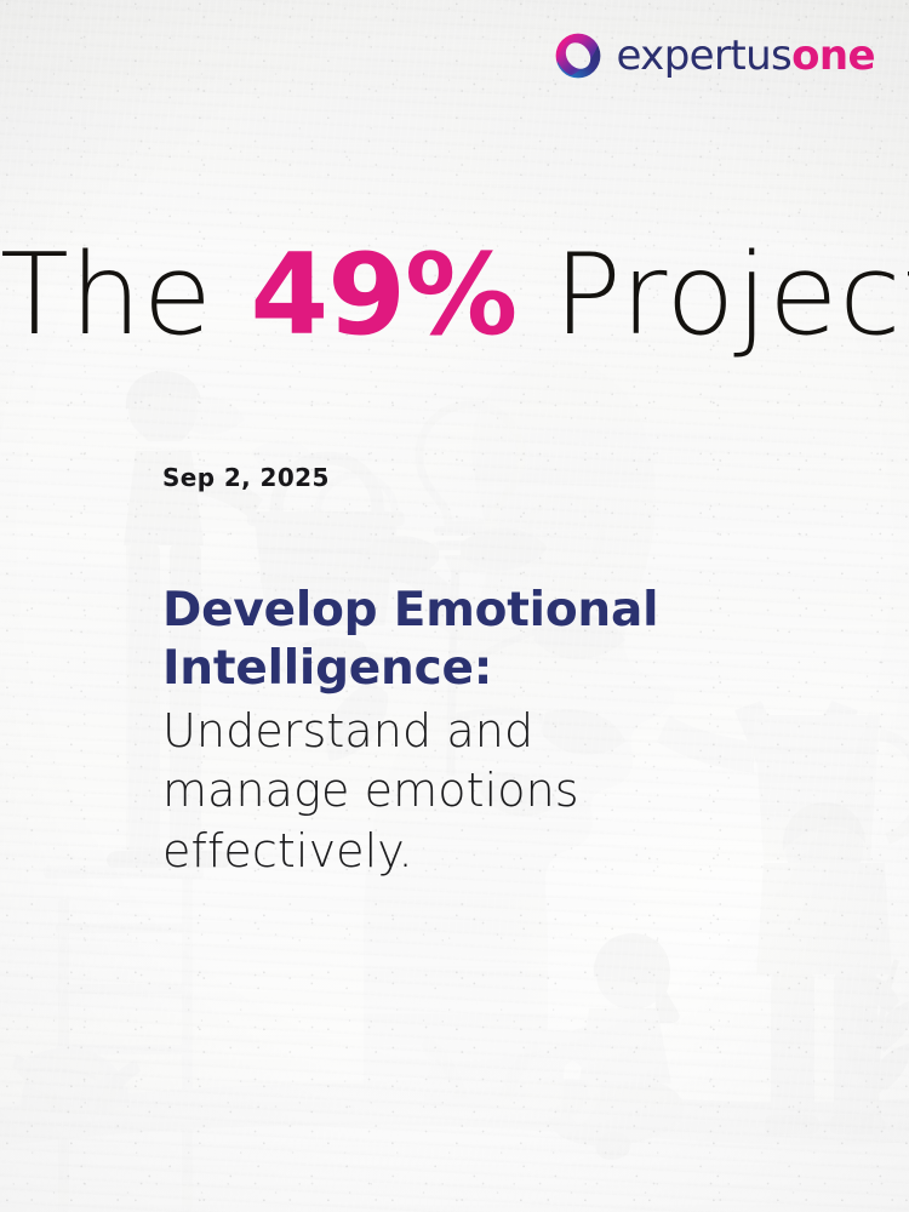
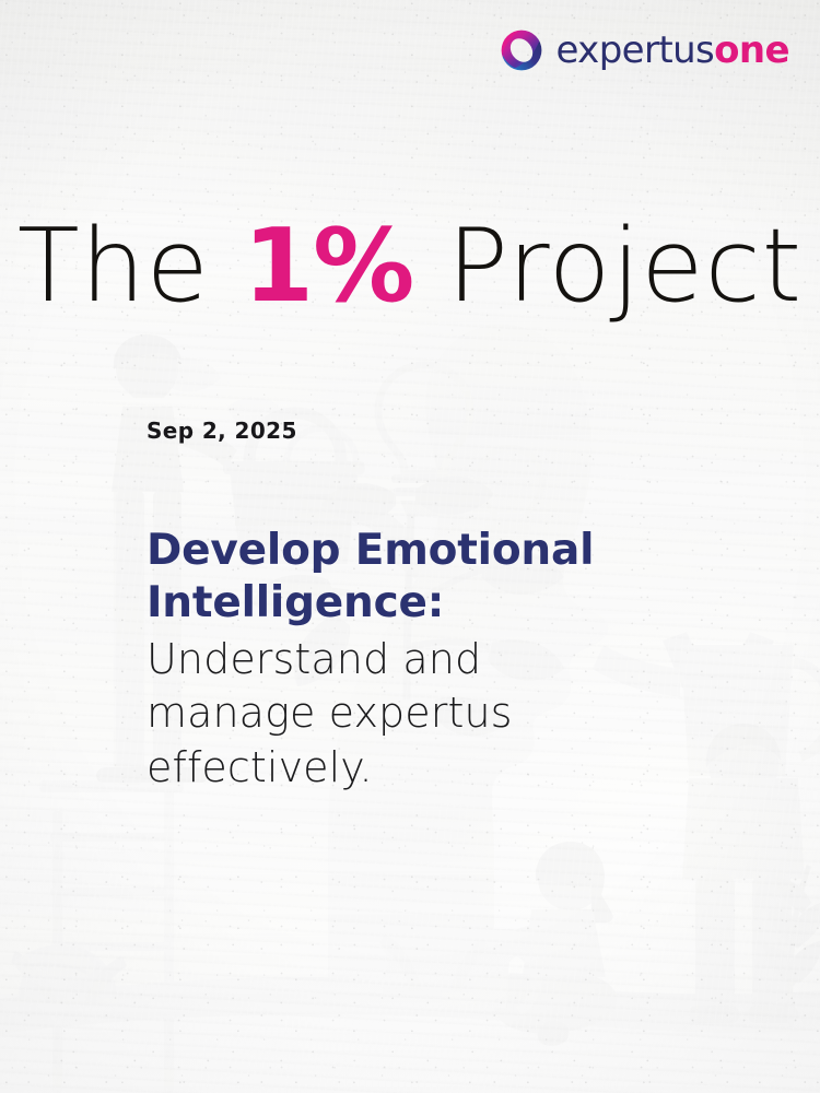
  expertusone
- The 49% Projec
+ The 1% Project
  Sep 2, 2025
  Develop Emotional Intelligence:
- Understand and manage emotions effectively.
+ Understand and manage expertus effectively.
